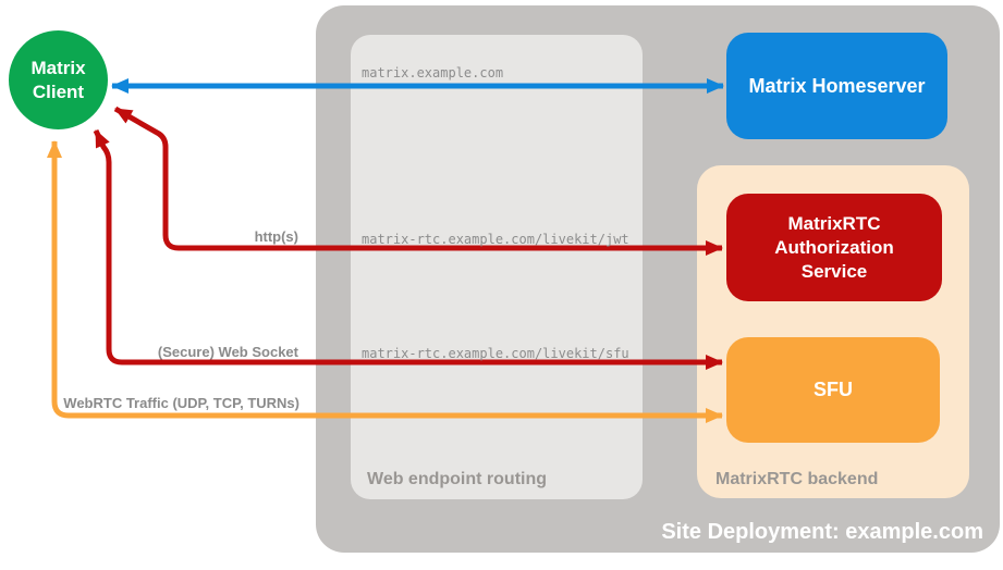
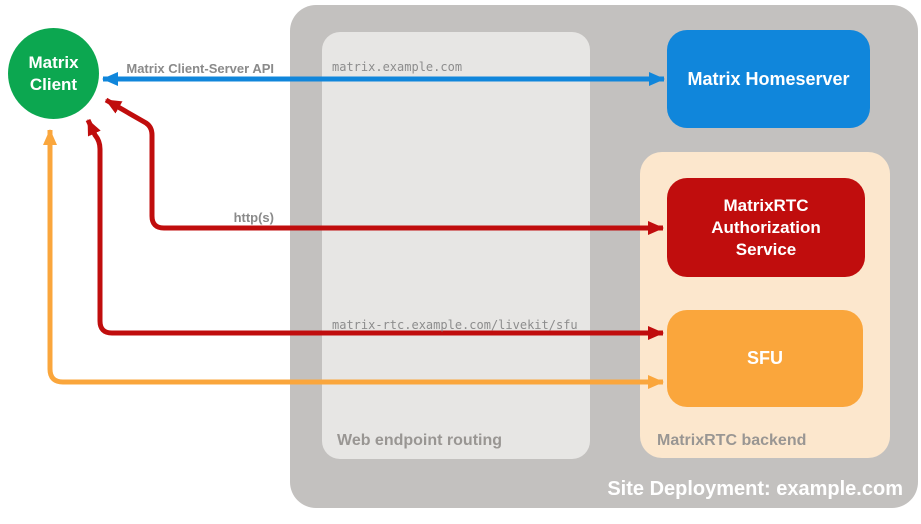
  Site Deployment: example.com
  Web endpoint routing
  MatrixRTC backend
  Matrix Homeserver
  MatrixRTC Authorization Service
  SFU
  Matrix Client
+ Matrix Client-Server API
  http(s)
- (Secure) Web Socket
- WebRTC Traffic (UDP, TCP, TURNs)
  matrix.example.com
- matrix-rtc.example.com/livekit/jwt
  matrix-rtc.example.com/livekit/sfu
